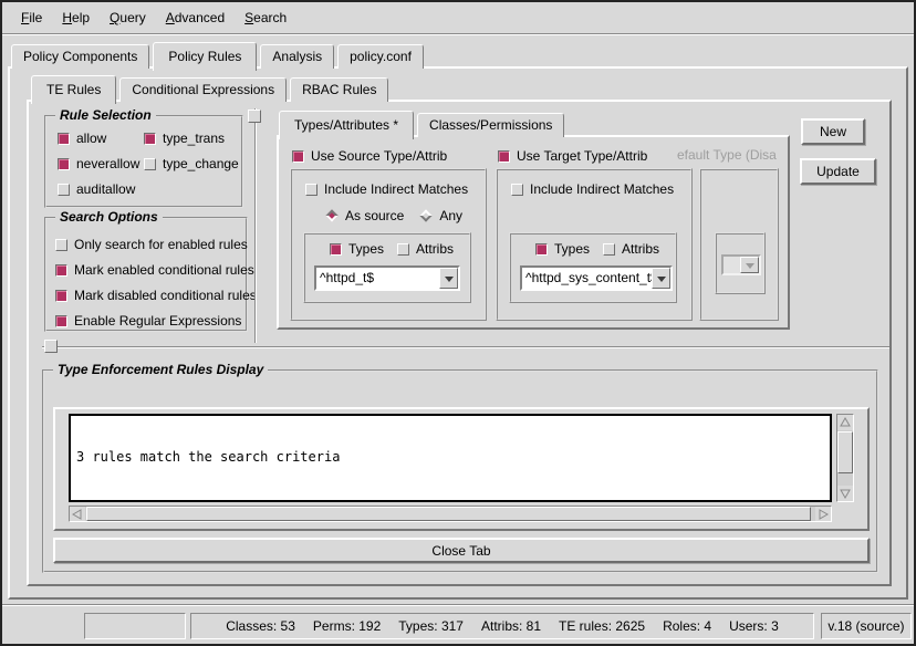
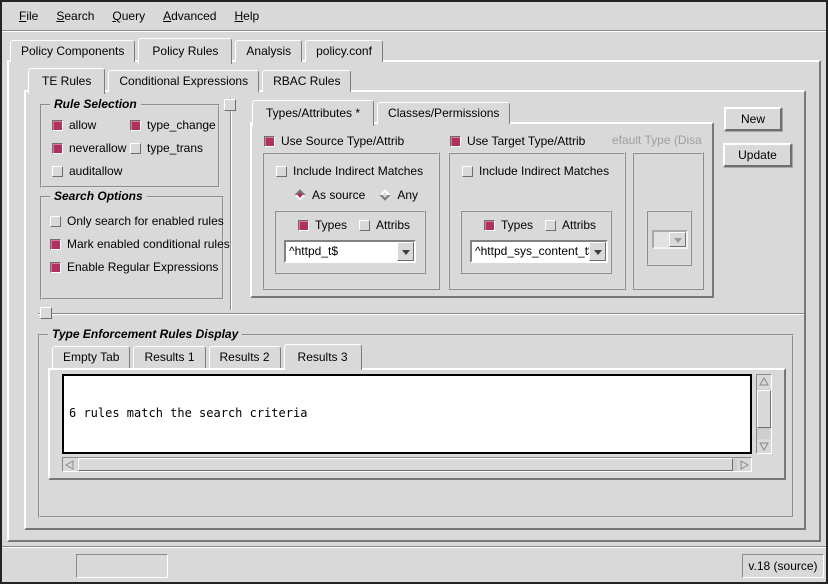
  File
- Help
+ Search
  Query
  Advanced
- Search
+ Help
  Policy Components
  Policy Rules
  Analysis
  policy.conf
  TE Rules
  Conditional Expressions
  RBAC Rules
  Rule Selection
  allow
- type_trans
+ type_change
  neverallow
- type_change
+ type_trans
  auditallow
  Search Options
  Only search for enabled rules
  Mark enabled conditional rules
- Mark disabled conditional rules
  Enable Regular Expressions
  Types/Attributes *
  Classes/Permissions
  Use Source Type/Attrib
  Include Indirect Matches
  As source
  Any
  Types
  Attribs
  ^httpd_t$
  Use Target Type/Attrib
  Include Indirect Matches
  Types
  Attribs
  ^httpd_sys_content_t
  efault Type (Disa
  New
  Update
  Type Enforcement Rules Display
+ Empty Tab
+ Results 1
+ Results 2
+ Results 3
- 3 rules match the search criteria
+ 6 rules match the search criteria
- Close Tab
- Classes: 53
- Perms: 192
- Types: 317
- Attribs: 81
- TE rules: 2625
- Roles: 4
- Users: 3
  v.18 (source)
